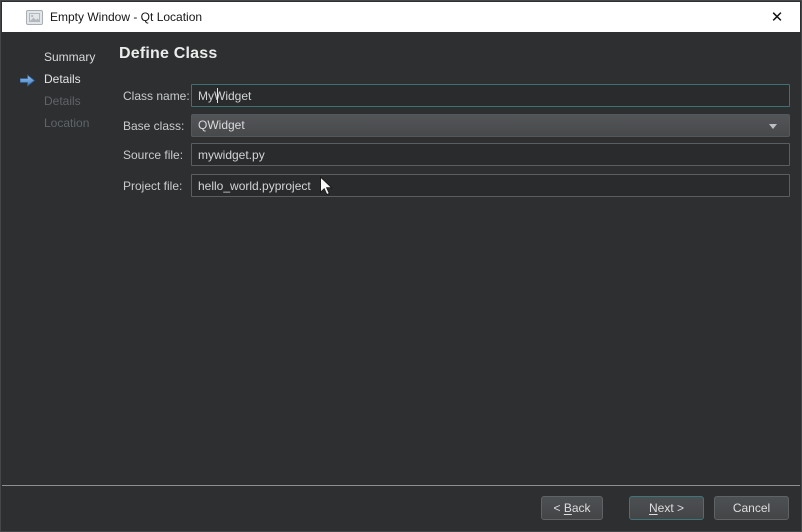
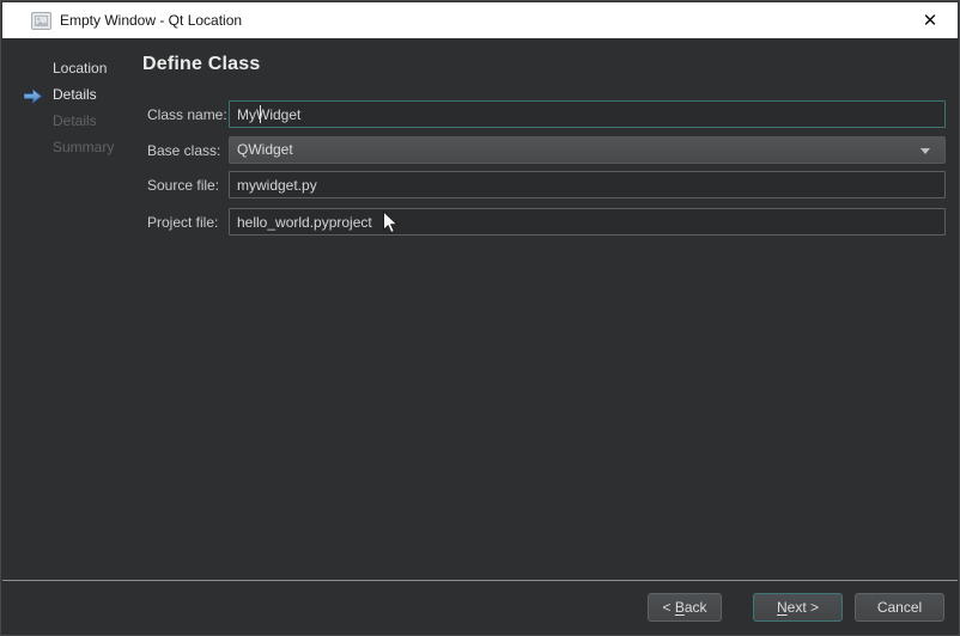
  Empty Window - Qt Location
  ✕
- Summary
+ Location
  Details
  Details
- Location
+ Summary
  Define Class
  Class name:
  MyWidget
  Base class:
  QWidget
  Source file:
  mywidget.py
  Project file:
  hello_world.pyproject
  < Back
  Next >
  Cancel
